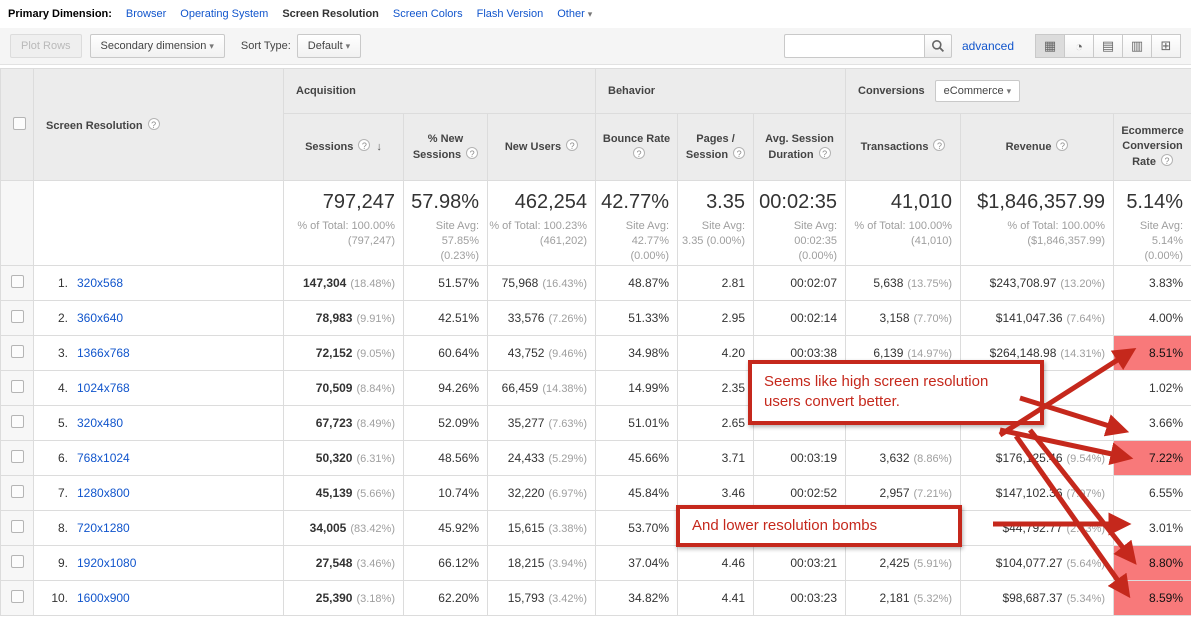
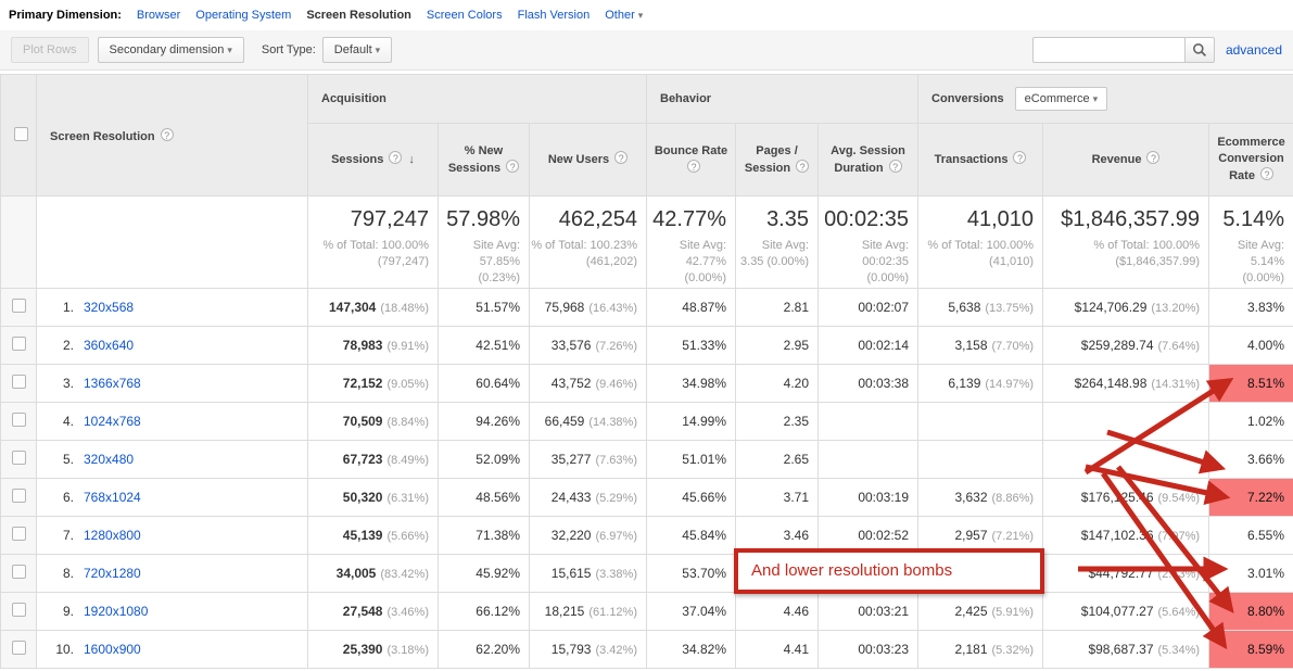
  Primary Dimension:
  Browser
  Operating System
  Screen Resolution
  Screen Colors
  Flash Version
  Other ▾
  Plot Rows
  Secondary dimension
  ▾
  Sort Type:
  Default
  ▾
  advanced
- ▦
- ◔
- ▤
- ▥
- ⊞
  	Screen Resolution ?	Acquisition	Behavior	Conversions eCommerce ▾
  Sessions ? ↓	% New Sessions ?	New Users ?	Bounce Rate?	Pages / Session ?	Avg. Session Duration ?	Transactions ?	Revenue ?	Ecommerce Conversion Rate ?
  		797,247% of Total: 100.00% (797,247)	57.98%Site Avg: 57.85% (0.23%)	462,254% of Total: 100.23% (461,202)	42.77%Site Avg: 42.77% (0.00%)	3.35Site Avg: 3.35 (0.00%)	00:02:35Site Avg: 00:02:35 (0.00%)	41,010% of Total: 100.00% (41,010)	$1,846,357.99% of Total: 100.00% ($1,846,357.99)	5.14%Site Avg: 5.14% (0.00%)
- 	1. 320x568	147,304 (18.48%)	51.57%	75,968 (16.43%)	48.87%	2.81	00:02:07	5,638 (13.75%)	$243,708.97 (13.20%)	3.83%
+ 	1. 320x568	147,304 (18.48%)	51.57%	75,968 (16.43%)	48.87%	2.81	00:02:07	5,638 (13.75%)	$124,706.29 (13.20%)	3.83%
- 	2. 360x640	78,983 (9.91%)	42.51%	33,576 (7.26%)	51.33%	2.95	00:02:14	3,158 (7.70%)	$141,047.36 (7.64%)	4.00%
+ 	2. 360x640	78,983 (9.91%)	42.51%	33,576 (7.26%)	51.33%	2.95	00:02:14	3,158 (7.70%)	$259,289.74 (7.64%)	4.00%
  	3. 1366x768	72,152 (9.05%)	60.64%	43,752 (9.46%)	34.98%	4.20	00:03:38	6,139 (14.97%)	$264,148.98 (14.31%)	8.51%
  	4. 1024x768	70,509 (8.84%)	94.26%	66,459 (14.38%)	14.99%	2.35				1.02%
  	5. 320x480	67,723 (8.49%)	52.09%	35,277 (7.63%)	51.01%	2.65				3.66%
  	6. 768x1024	50,320 (6.31%)	48.56%	24,433 (5.29%)	45.66%	3.71	00:03:19	3,632 (8.86%)	$176,25.6 (9.54%)	7.22%
- 	7. 1280x800	45,139 (5.66%)	10.74%	32,220 (6.97%)	45.84%	3.46	00:02:52	2,957 (7.21%)	$147,102.3 (77%)	6.55%
+ 	7. 1280x800	45,139 (5.66%)	71.38%	32,220 (6.97%)	45.84%	3.46	00:02:52	2,957 (7.21%)	$147,102.3 (77%)	6.55%
  	8. 720x1280	34,005 (83.42%)	45.92%	15,615 (3.38%)	53.70%				$44,792.77 (2.3%)	3.01%
- 	9. 1920x1080	27,548 (3.46%)	66.12%	18,215 (3.94%)	37.04%	4.46	00:03:21	2,425 (5.91%)	$104,077.27 (5.64%)	8.80%
+ 	9. 1920x1080	27,548 (3.46%)	66.12%	18,215 (61.12%)	37.04%	4.46	00:03:21	2,425 (5.91%)	$104,077.27 (5.64%)	8.80%
  	10. 1600x900	25,390 (3.18%)	62.20%	15,793 (3.42%)	34.82%	4.41	00:03:23	2,181 (5.32%)	$98,687.37 (5.34%)	8.59%
- Seems like high screen resolution users convert better.
  And lower resolution bombs
